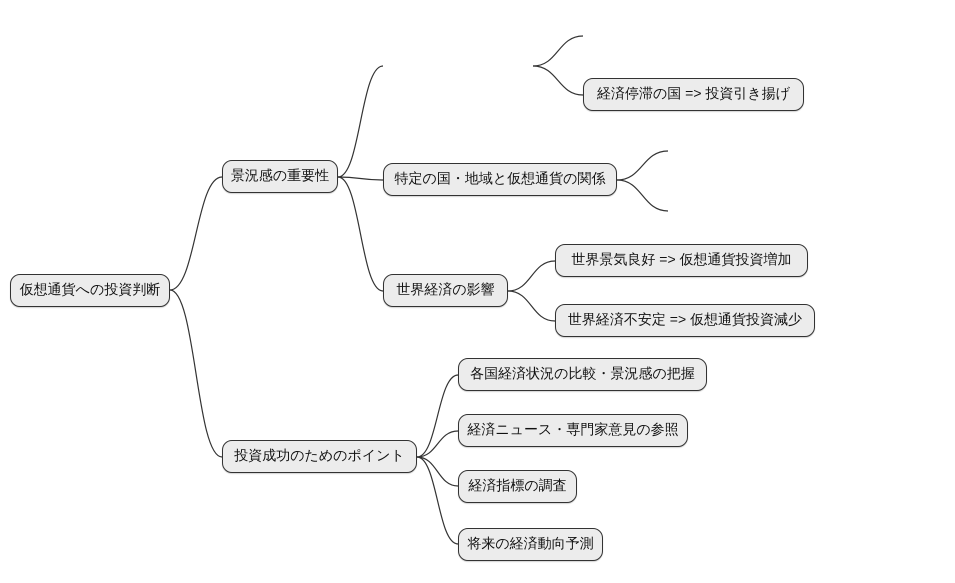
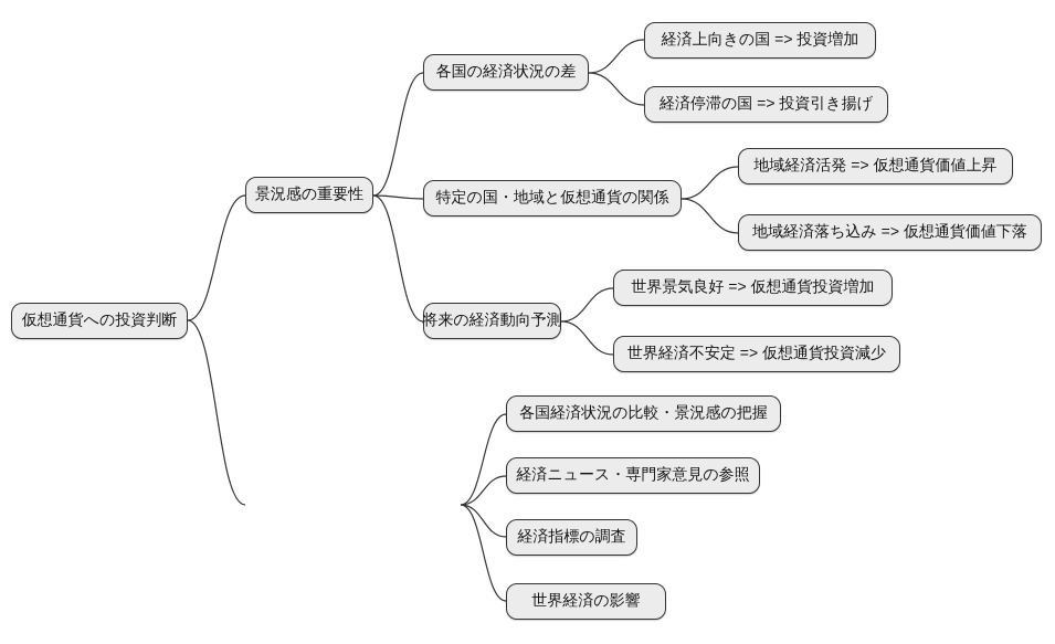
  仮想通貨への投資判断
  景況感の重要性
+ 各国の経済状況の差
+ 経済上向きの国 => 投資増加
  経済停滞の国 => 投資引き揚げ
  特定の国・地域と仮想通貨の関係
+ 地域経済活発 => 仮想通貨価値上昇
+ 地域経済落ち込み => 仮想通貨価値下落
- 世界経済の影響
+ 将来の経済動向予測
  世界景気良好 => 仮想通貨投資増加
  世界経済不安定 => 仮想通貨投資減少
- 投資成功のためのポイント
  各国経済状況の比較・景況感の把握
  経済ニュース・専門家意見の参照
  経済指標の調査
- 将来の経済動向予測
+ 世界経済の影響
